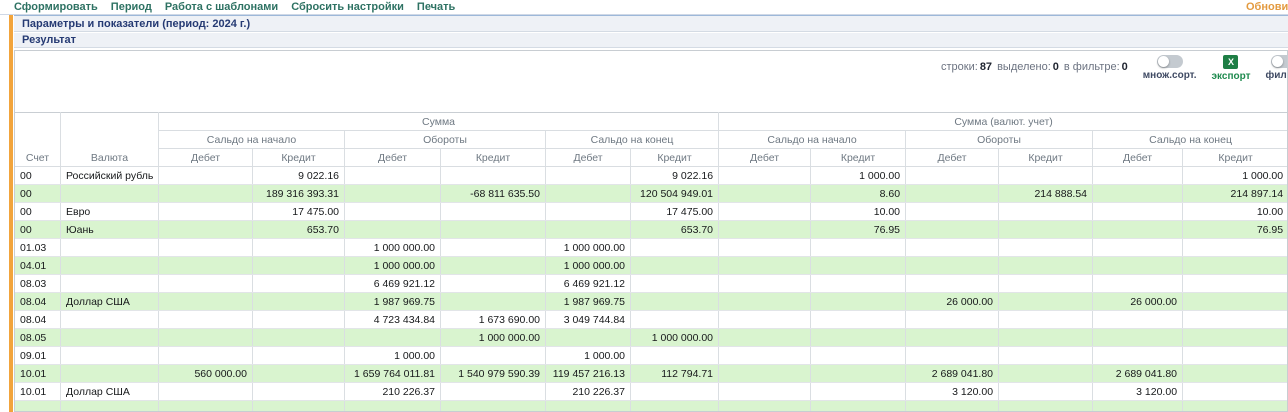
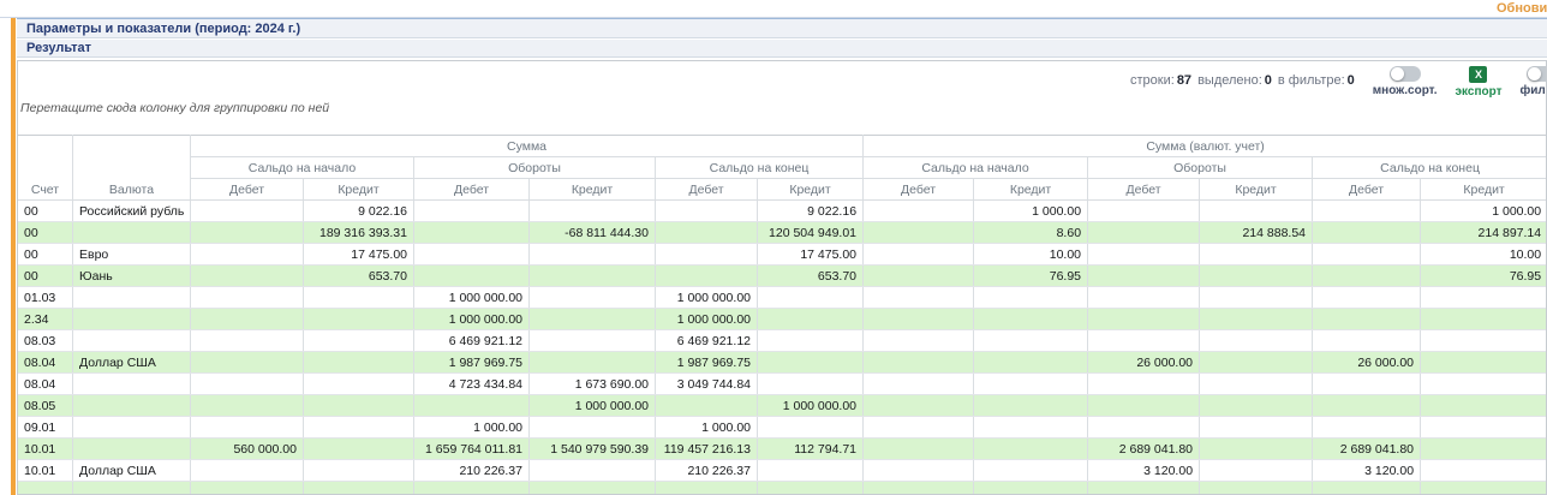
- Сформировать
- Период
- Работа с шаблонами
- Сбросить настройки
- Печать
  Обнови
  Параметры и показатели (период: 2024 г.)
  Результат
  строки: 87
  выделено: 0
  в фильтре: 0
  множ.сорт.
  X
  экспорт
+ Перетащите сюда колонку для группировки по ней
  Счет	Валюта	Сумма	Сумма (валют. учет)
  Сальдо на начало	Обороты	Сальдо на конец	Сальдо на начало	Обороты	Сальдо на конец
  Дебет	Кредит	Дебет	Кредит	Дебет	Кредит	Дебет	Кредит	Дебет	Кредит	Дебет	Кредит
  00	Российский рубль		9 022.16				9 022.16		1 000.00				1 000.00
- 00			189 316 393.31		-68 811 635.50		120 504 949.01		8.60		214 888.54		214 897.14
+ 00			189 316 393.31		-68 811 444.30		120 504 949.01		8.60		214 888.54		214 897.14
  00	Евро		17 475.00				17 475.00		10.00				10.00
  00	Юань		653.70				653.70		76.95				76.95
  01.03				1 000 000.00		1 000 000.00
- 04.01				1 000 000.00		1 000 000.00
+ 2.34				1 000 000.00		1 000 000.00
  08.03				6 469 921.12		6 469 921.12
  08.04	Доллар США			1 987 969.75		1 987 969.75				26 000.00		26 000.00
  08.04				4 723 434.84	1 673 690.00	3 049 744.84
  08.05					1 000 000.00		1 000 000.00
  09.01				1 000.00		1 000.00
  10.01		560 000.00		1 659 764 011.81	1 540 979 590.39	119 457 216.13	112 794.71			2 689 041.80		2 689 041.80
  10.01	Доллар США			210 226.37		210 226.37				3 120.00		3 120.00
